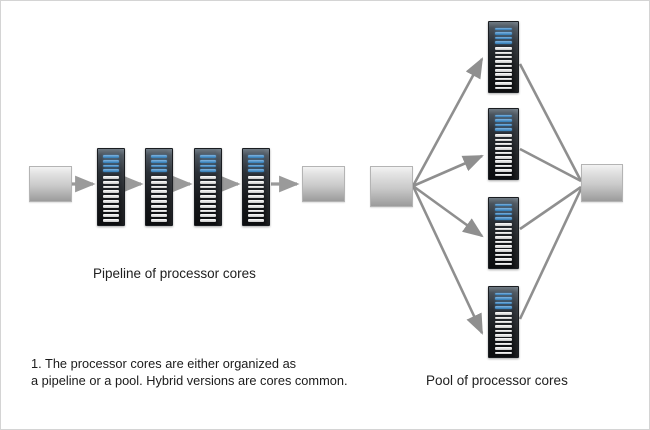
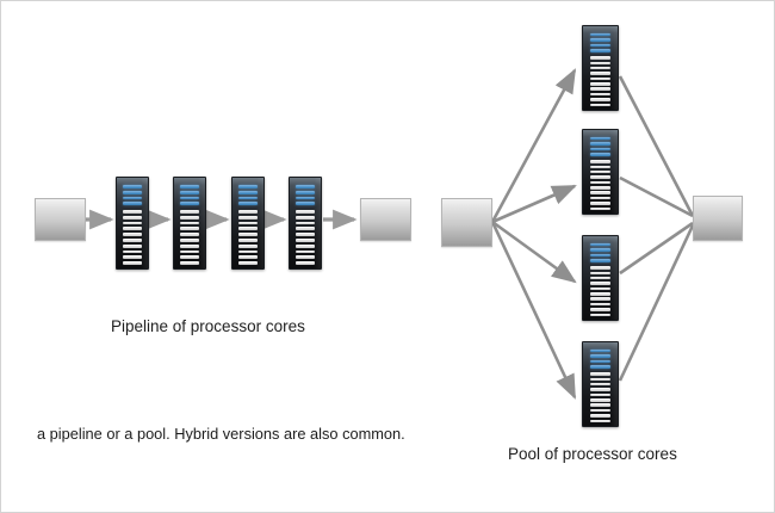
  Pipeline of processor cores
  Pool of processor cores
- 1. The processor cores are either organized as
- a pipeline or a pool. Hybrid versions are cores common.
+ a pipeline or a pool. Hybrid versions are also common.
